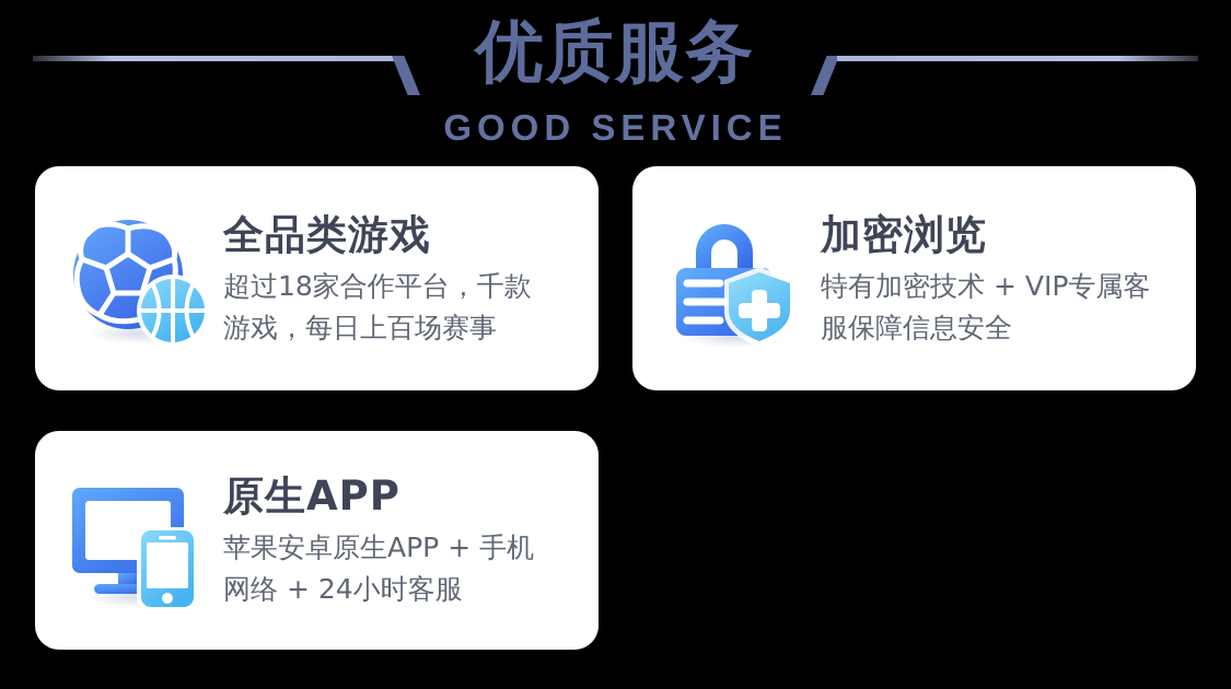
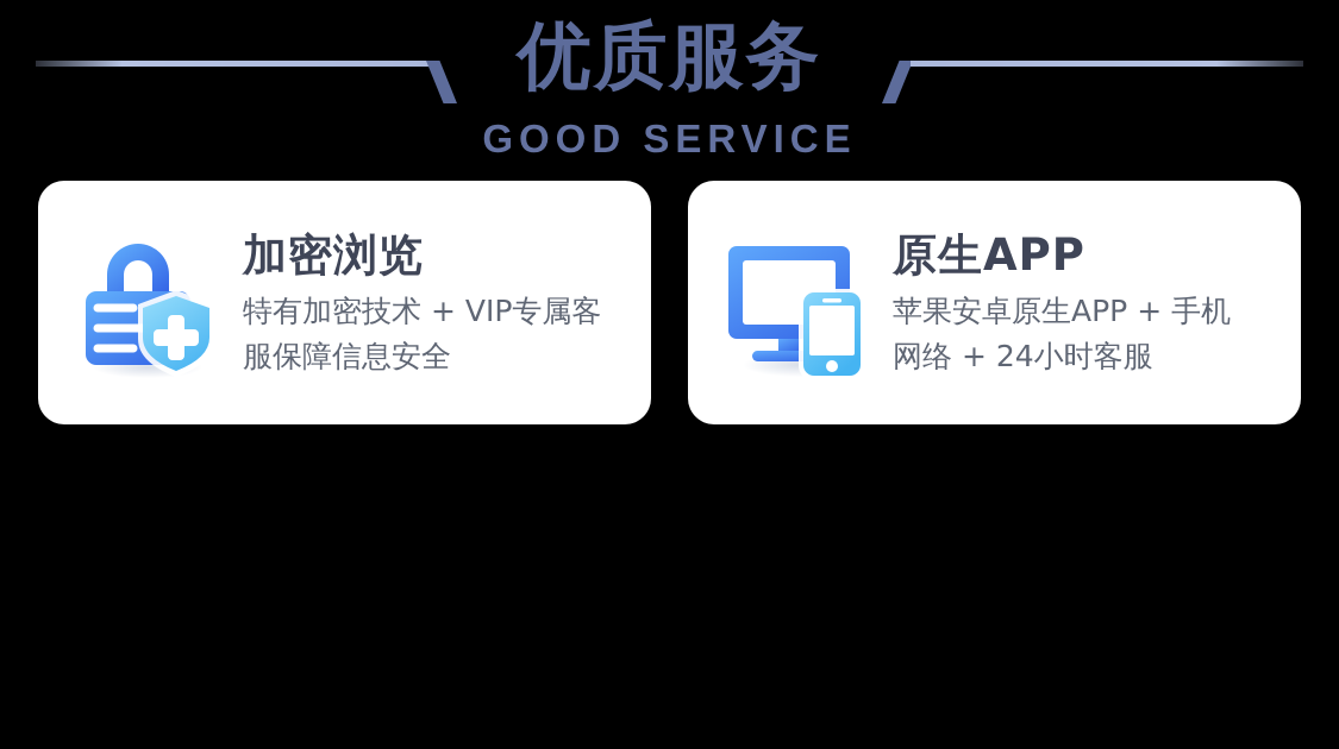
  优质服务
  GOOD SERVICE
- 全品类游戏
- 超过18家合作平台，千款
- 游戏，每日上百场赛事
  加密浏览
  特有加密技术 + VIP专属客
  服保障信息安全
  原生APP
  苹果安卓原生APP + 手机
  网络 + 24小时客服
